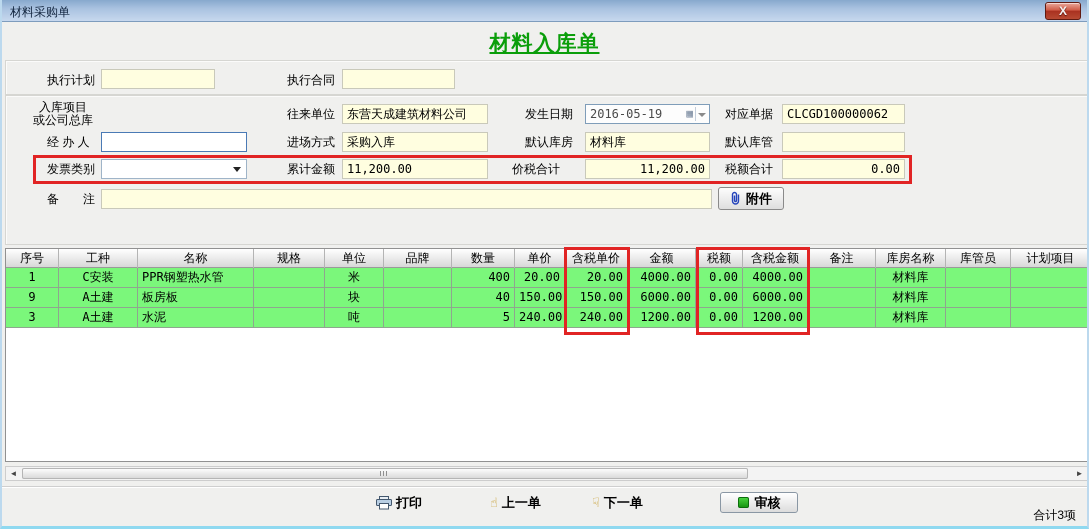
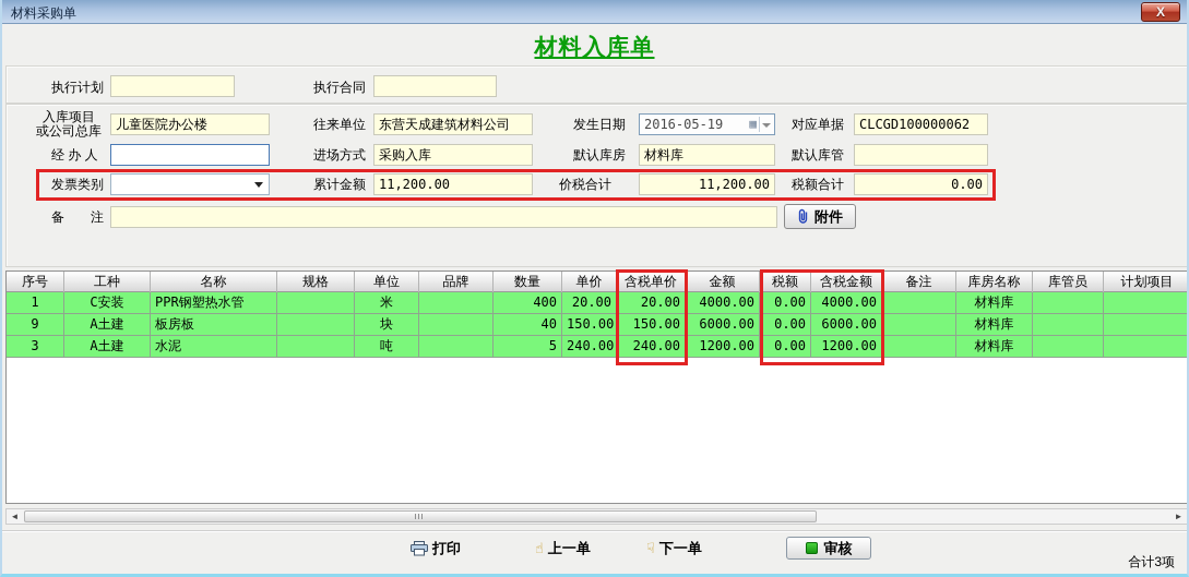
  材料采购单
  X
  材料入库单
  执行计划
  执行合同
  入库项目
  或公司总库
+ 儿童医院办公楼
  往来单位
  东营天成建筑材料公司
  发生日期
  2016-05-19
  ▦
  对应单据
  CLCGD100000062
  经 办 人
  进场方式
  采购入库
  默认库房
  材料库
  默认库管
  发票类别
  累计金额
  11,200.00
  价税合计
  11,200.00
  税额合计
  0.00
  备 注
  附件
  序号
  工种
  名称
  规格
  单位
  品牌
  数量
  单价
  含税单价
  金额
  税额
  含税金额
  备注
  库房名称
  库管员
  计划项目
  1
  C安装
  PPR钢塑热水管
  米
  400
  20.00
  20.00
  4000.00
  0.00
  4000.00
  材料库
  9
  A土建
  板房板
  块
  40
  150.00
  150.00
  6000.00
  0.00
  6000.00
  材料库
  3
  A土建
  水泥
  吨
  5
  240.00
  240.00
  1200.00
  0.00
  1200.00
  材料库
  ◄
  ►
  打印
  ☝
  上一单
  ☟
  下一单
  审核
  合计3项
